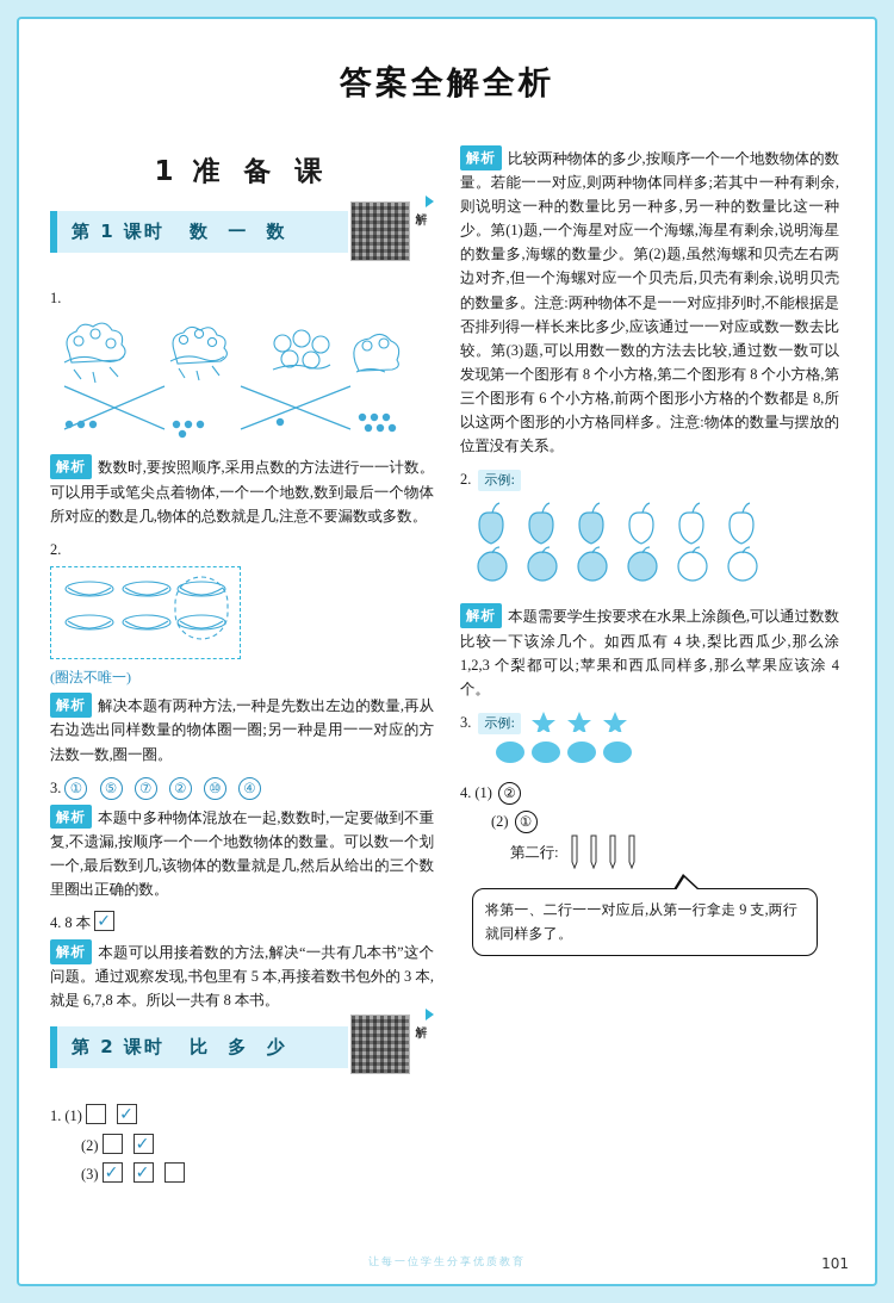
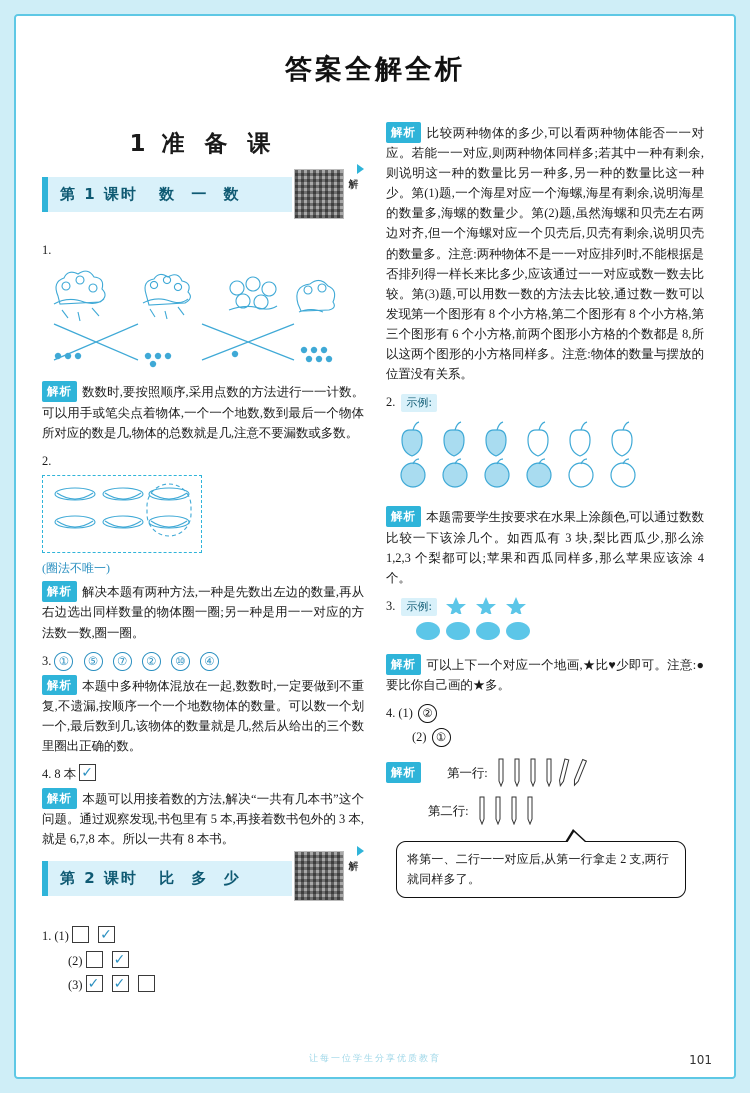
  答案全解全析
  1 准 备 课
  第 1 课时 数 一 数
  1.
  解析 数数时,要按照顺序,采用点数的方法进行一一计数。可以用手或笔尖点着物体,一个一个地数,数到最后一个物体所对应的数是几,物体的总数就是几,注意不要漏数或多数。
  2.
  (圈法不唯一)
  解析 解决本题有两种方法,一种是先数出左边的数量,再从右边选出同样数量的物体圈一圈;另一种是用一一对应的方法数一数,圈一圈。
  3. ① ⑤ ⑦ ② ⑩ ④
  解析 本题中多种物体混放在一起,数数时,一定要做到不重复,不遗漏,按顺序一个一个地数物体的数量。可以数一个划一个,最后数到几,该物体的数量就是几,然后从给出的三个数里圈出正确的数。
  4. 8 本
  解析 本题可以用接着数的方法,解决“一共有几本书”这个问题。通过观察发现,书包里有 5 本,再接着数书包外的 3 本,就是 6,7,8 本。所以一共有 8 本书。
  第 2 课时 比 多 少
  1. (1)
  (2)
  (3)
- 解析 比较两种物体的多少,按顺序一个一个地数物体的数量。若能一一对应,则两种物体同样多;若其中一种有剩余,则说明这一种的数量比另一种多,另一种的数量比这一种少。第(1)题,一个海星对应一个海螺,海星有剩余,说明海星的数量多,海螺的数量少。第(2)题,虽然海螺和贝壳左右两边对齐,但一个海螺对应一个贝壳后,贝壳有剩余,说明贝壳的数量多。注意:两种物体不是一一对应排列时,不能根据是否排列得一样长来比多少,应该通过一一对应或数一数去比较。第(3)题,可以用数一数的方法去比较,通过数一数可以发现第一个图形有 8 个小方格,第二个图形有 8 个小方格,第三个图形有 6 个小方格,前两个图形小方格的个数都是 8,所以这两个图形的小方格同样多。注意:物体的数量与摆放的位置没有关系。
+ 解析 比较两种物体的多少,可以看两种物体能否一一对应。若能一一对应,则两种物体同样多;若其中一种有剩余,则说明这一种的数量比另一种多,另一种的数量比这一种少。第(1)题,一个海星对应一个海螺,海星有剩余,说明海星的数量多,海螺的数量少。第(2)题,虽然海螺和贝壳左右两边对齐,但一个海螺对应一个贝壳后,贝壳有剩余,说明贝壳的数量多。注意:两种物体不是一一对应排列时,不能根据是否排列得一样长来比多少,应该通过一一对应或数一数去比较。第(3)题,可以用数一数的方法去比较,通过数一数可以发现第一个图形有 8 个小方格,第二个图形有 8 个小方格,第三个图形有 6 个小方格,前两个图形小方格的个数都是 8,所以这两个图形的小方格同样多。注意:物体的数量与摆放的位置没有关系。
  2. 示例:
- 解析 本题需要学生按要求在水果上涂颜色,可以通过数数比较一下该涂几个。如西瓜有 4 块,梨比西瓜少,那么涂 1,2,3 个梨都可以;苹果和西瓜同样多,那么苹果应该涂 4 个。
+ 解析 本题需要学生按要求在水果上涂颜色,可以通过数数比较一下该涂几个。如西瓜有 3 块,梨比西瓜少,那么涂 1,2,3 个梨都可以;苹果和西瓜同样多,那么苹果应该涂 4 个。
  3. 示例:
+ 解析 可以上下一个对应一个地画,★比♥少即可。注意:●要比你自己画的★多。
  4. (1) ②
  (2) ①
+ 解析 第一行:
  第二行:
- 将第一、二行一一对应后,从第一行拿走 9 支,两行就同样多了。
+ 将第一、二行一一对应后,从第一行拿走 2 支,两行就同样多了。
  让每一位学生分享优质教育
  101
